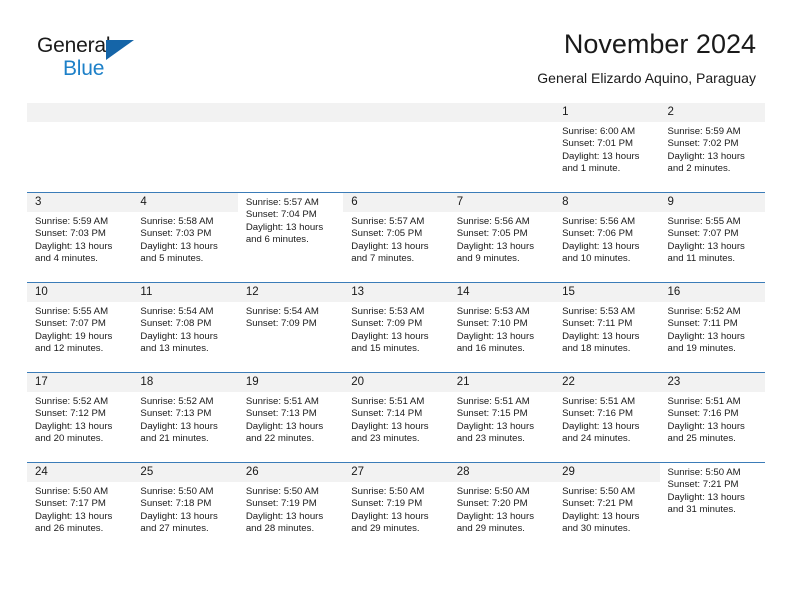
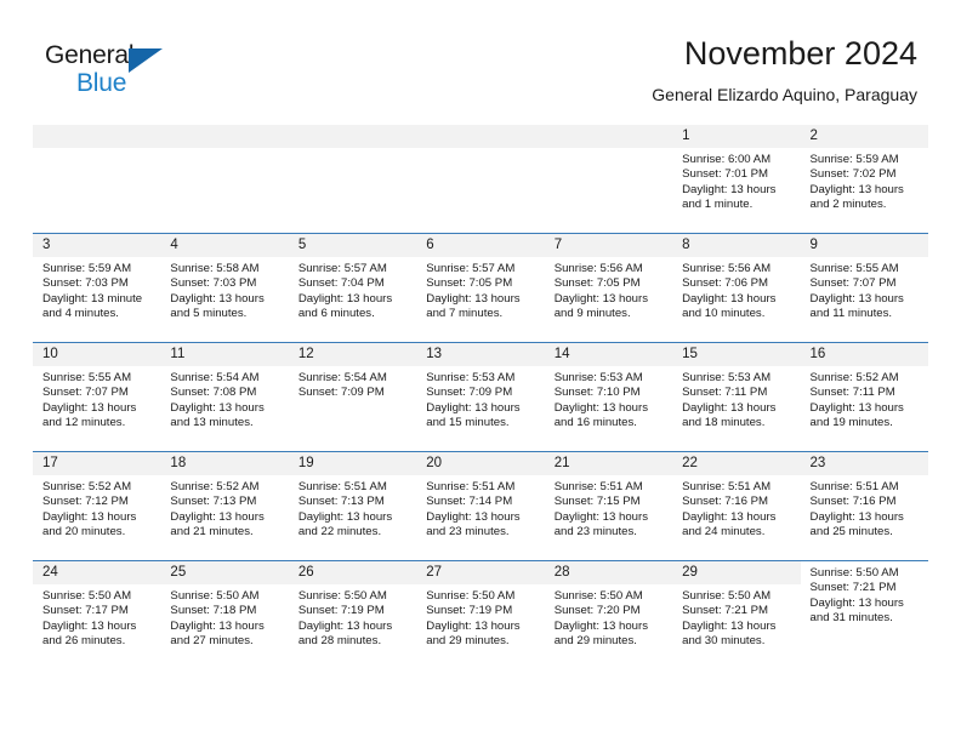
  General
  Blue
  November 2024
  General Elizardo Aquino, Paraguay
  1
  Sunrise: 6:00 AM
  Sunset: 7:01 PM
  Daylight: 13 hours and 1 minute.
  2
  Sunrise: 5:59 AM
  Sunset: 7:02 PM
  Daylight: 13 hours and 2 minutes.
  3
  Sunrise: 5:59 AM
  Sunset: 7:03 PM
- Daylight: 13 hours and 4 minutes.
+ Daylight: 13 minute and 4 minutes.
  4
  Sunrise: 5:58 AM
  Sunset: 7:03 PM
  Daylight: 13 hours and 5 minutes.
+ 5
  Sunrise: 5:57 AM
  Sunset: 7:04 PM
  Daylight: 13 hours and 6 minutes.
  6
  Sunrise: 5:57 AM
  Sunset: 7:05 PM
  Daylight: 13 hours and 7 minutes.
  7
  Sunrise: 5:56 AM
  Sunset: 7:05 PM
  Daylight: 13 hours and 9 minutes.
  8
  Sunrise: 5:56 AM
  Sunset: 7:06 PM
  Daylight: 13 hours and 10 minutes.
  9
  Sunrise: 5:55 AM
  Sunset: 7:07 PM
  Daylight: 13 hours and 11 minutes.
  10
  Sunrise: 5:55 AM
  Sunset: 7:07 PM
- Daylight: 19 hours and 12 minutes.
+ Daylight: 13 hours and 12 minutes.
  11
  Sunrise: 5:54 AM
  Sunset: 7:08 PM
  Daylight: 13 hours and 13 minutes.
  12
  Sunrise: 5:54 AM
  Sunset: 7:09 PM
  13
  Sunrise: 5:53 AM
  Sunset: 7:09 PM
  Daylight: 13 hours and 15 minutes.
  14
  Sunrise: 5:53 AM
  Sunset: 7:10 PM
  Daylight: 13 hours and 16 minutes.
  15
  Sunrise: 5:53 AM
  Sunset: 7:11 PM
  Daylight: 13 hours and 18 minutes.
  16
  Sunrise: 5:52 AM
  Sunset: 7:11 PM
  Daylight: 13 hours and 19 minutes.
  17
  Sunrise: 5:52 AM
  Sunset: 7:12 PM
  Daylight: 13 hours and 20 minutes.
  18
  Sunrise: 5:52 AM
  Sunset: 7:13 PM
  Daylight: 13 hours and 21 minutes.
  19
  Sunrise: 5:51 AM
  Sunset: 7:13 PM
  Daylight: 13 hours and 22 minutes.
  20
  Sunrise: 5:51 AM
  Sunset: 7:14 PM
  Daylight: 13 hours and 23 minutes.
  21
  Sunrise: 5:51 AM
  Sunset: 7:15 PM
  Daylight: 13 hours and 23 minutes.
  22
  Sunrise: 5:51 AM
  Sunset: 7:16 PM
  Daylight: 13 hours and 24 minutes.
  23
  Sunrise: 5:51 AM
  Sunset: 7:16 PM
  Daylight: 13 hours and 25 minutes.
  24
  Sunrise: 5:50 AM
  Sunset: 7:17 PM
  Daylight: 13 hours and 26 minutes.
  25
  Sunrise: 5:50 AM
  Sunset: 7:18 PM
  Daylight: 13 hours and 27 minutes.
  26
  Sunrise: 5:50 AM
  Sunset: 7:19 PM
  Daylight: 13 hours and 28 minutes.
  27
  Sunrise: 5:50 AM
  Sunset: 7:19 PM
  Daylight: 13 hours and 29 minutes.
  28
  Sunrise: 5:50 AM
  Sunset: 7:20 PM
  Daylight: 13 hours and 29 minutes.
  29
  Sunrise: 5:50 AM
  Sunset: 7:21 PM
  Daylight: 13 hours and 30 minutes.
  Sunrise: 5:50 AM
  Sunset: 7:21 PM
  Daylight: 13 hours and 31 minutes.
